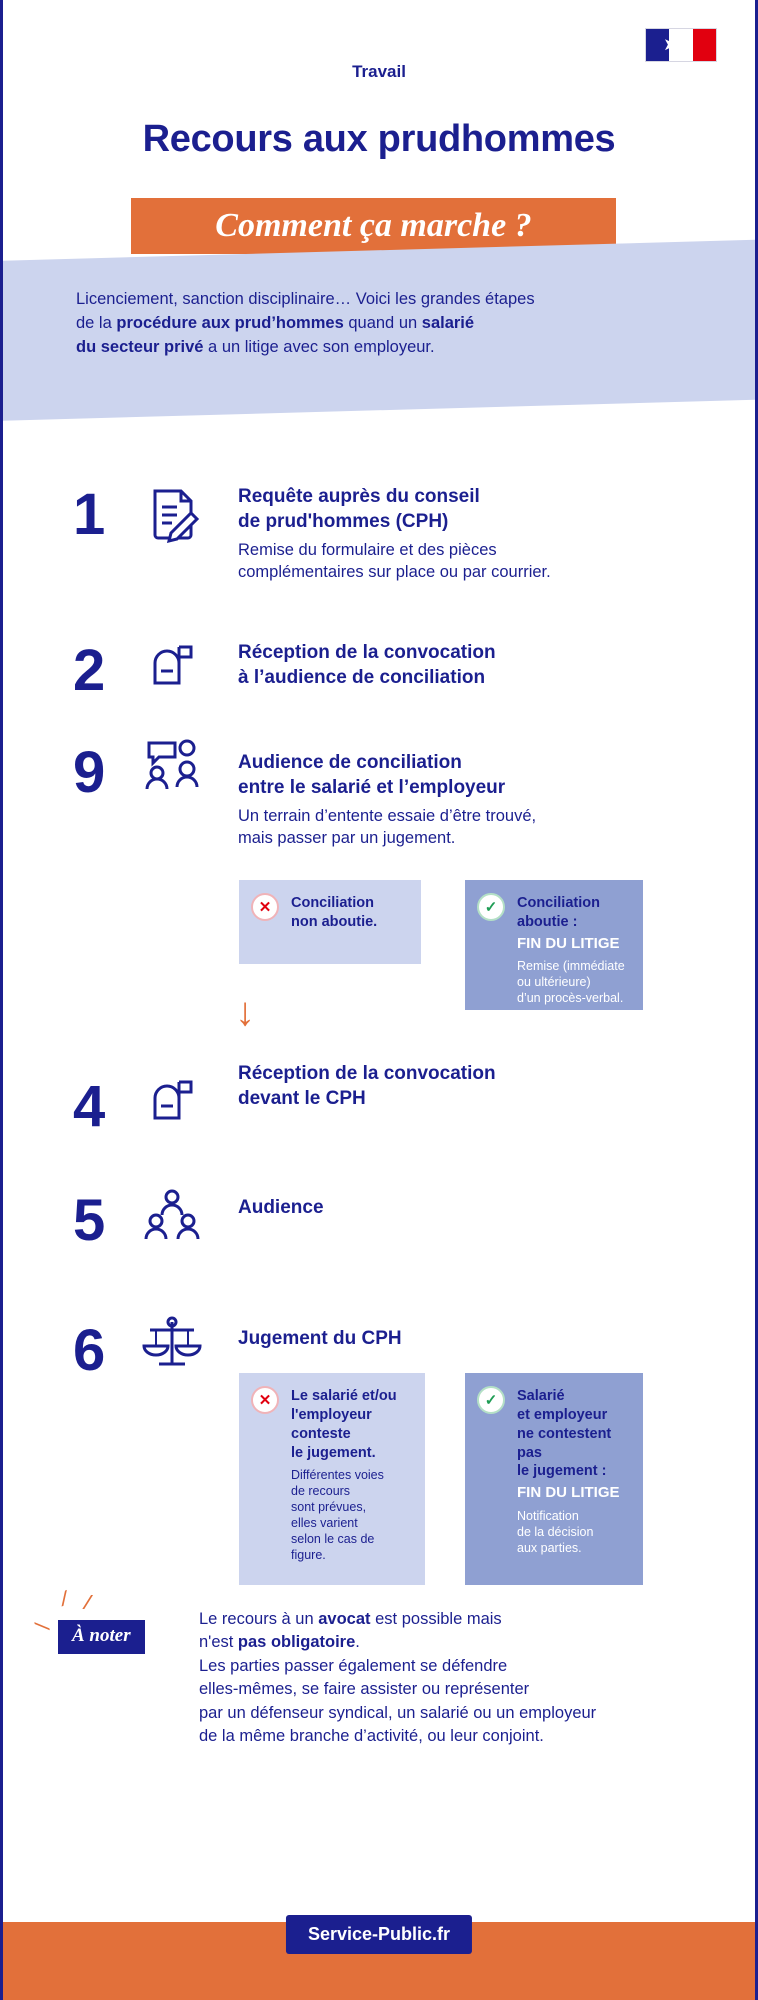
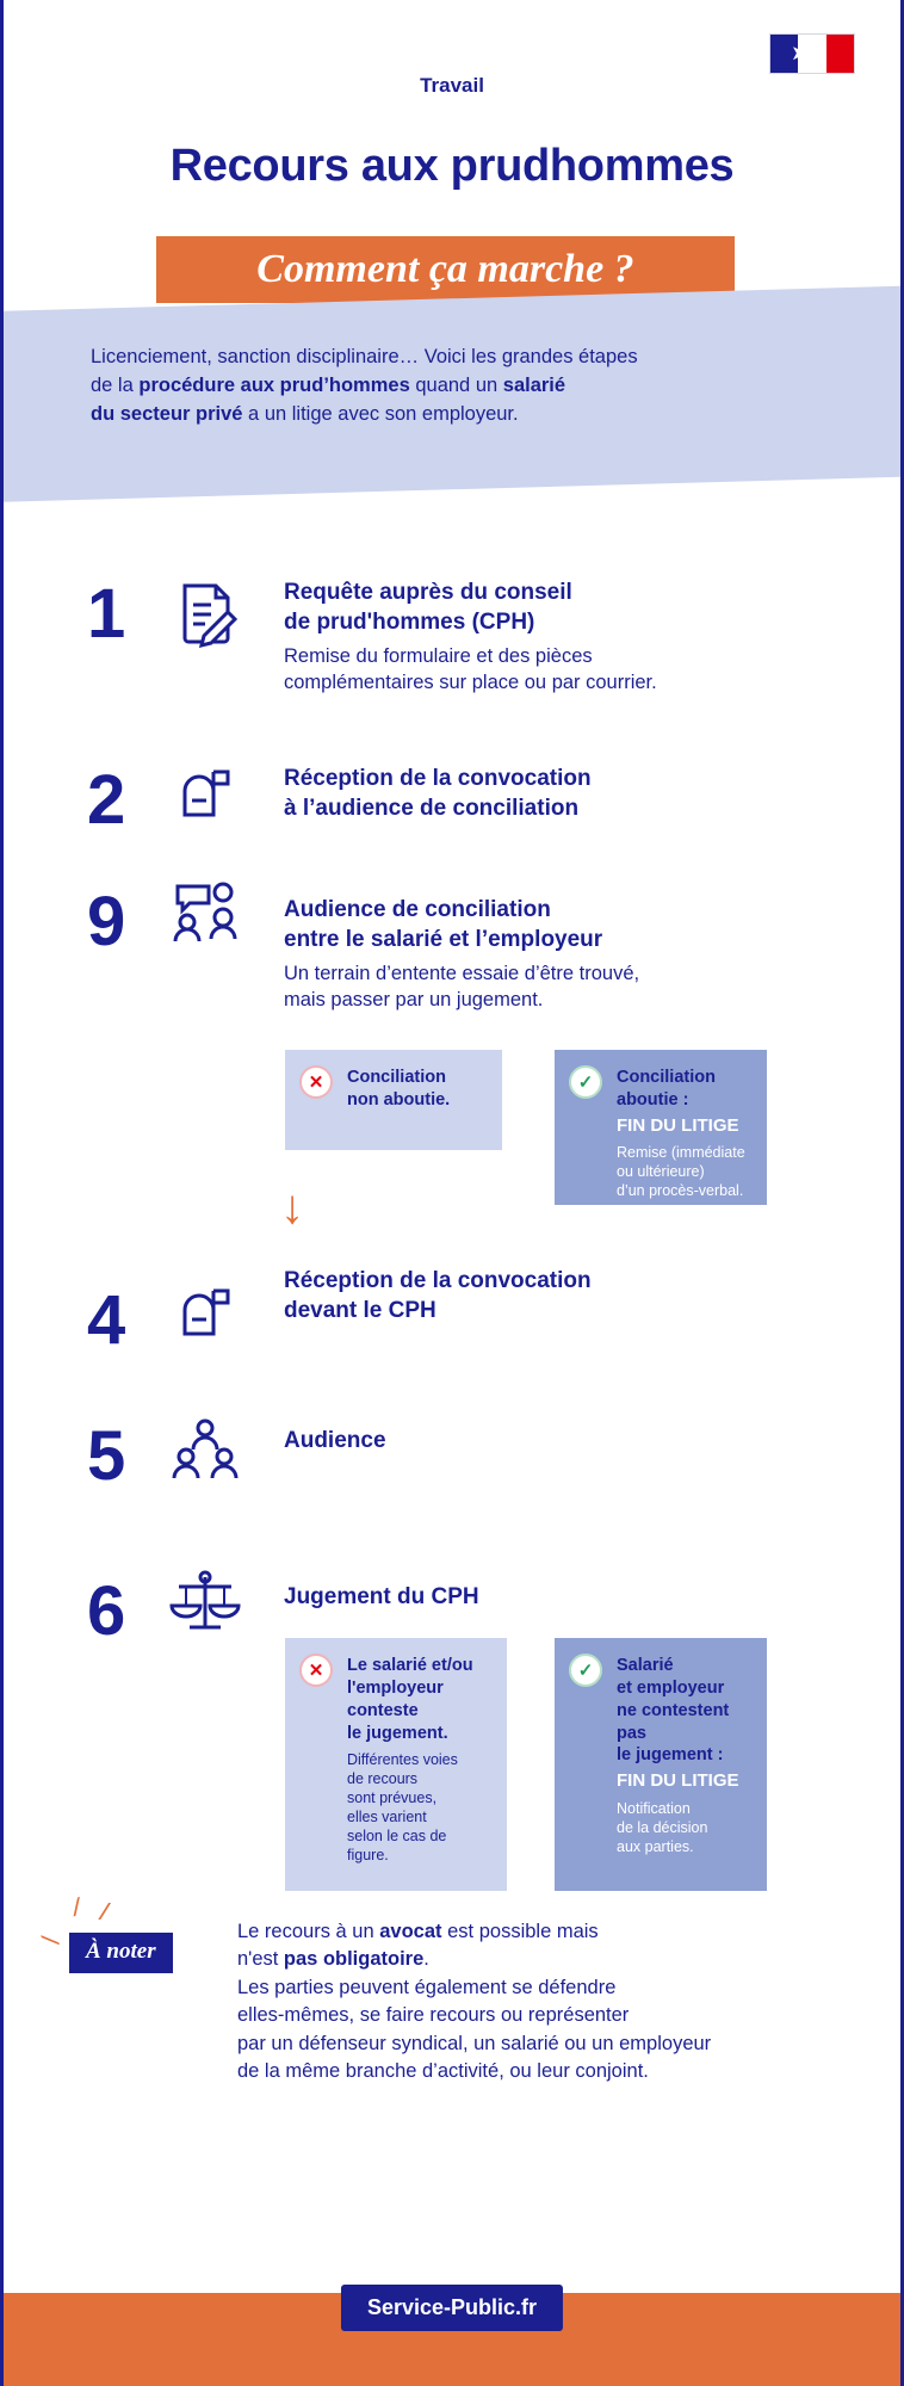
  ➤
  Travail
  Recours aux prudhommes
  Comment ça marche ?
  Licenciement, sanction disciplinaire… Voici les grandes étapes
  de la procédure aux prud’hommes quand un salarié
  du secteur privé a un litige avec son employeur.
  1
  Requête auprès du conseil
  de prud'hommes (CPH)
  Remise du formulaire et des pièces
  complémentaires sur place ou par courrier.
  2
  Réception de la convocation
  à l’audience de conciliation
  9
  Audience de conciliation
  entre le salarié et l’employeur
  Un terrain d’entente essaie d’être trouvé,
  mais passer par un jugement.
  ✕
  Conciliation
  non aboutie.
  ✓
  Conciliation
  aboutie :
  FIN DU LITIGE
  Remise (immédiate
  ou ultérieure)
  d’un procès-verbal.
  ↓
  4
  Réception de la convocation
  devant le CPH
  5
  Audience
  6
  Jugement du CPH
  ✕
  Le salarié et/ou
  l'employeur
  conteste
  le jugement.
  Différentes voies
  de recours
  sont prévues,
  elles varient
  selon le cas de figure.
  ✓
  Salarié
  et employeur
  ne contestent pas
  le jugement :
  FIN DU LITIGE
  Notification
  de la décision
  aux parties.
  ⁄
  À noter
  Le recours à un avocat est possible mais
  n'est pas obligatoire.
- Les parties passer également se défendre
+ Les parties peuvent également se défendre
- elles-mêmes, se faire assister ou représenter
+ elles-mêmes, se faire recours ou représenter
  par un défenseur syndical, un salarié ou un employeur
  de la même branche d’activité, ou leur conjoint.
  Service-Public.fr
